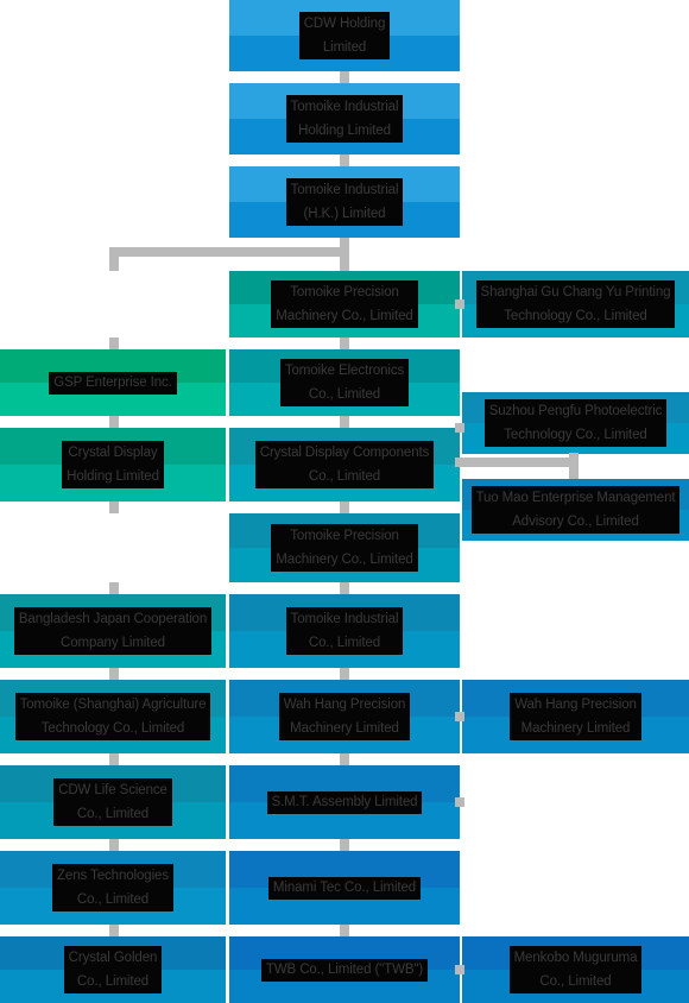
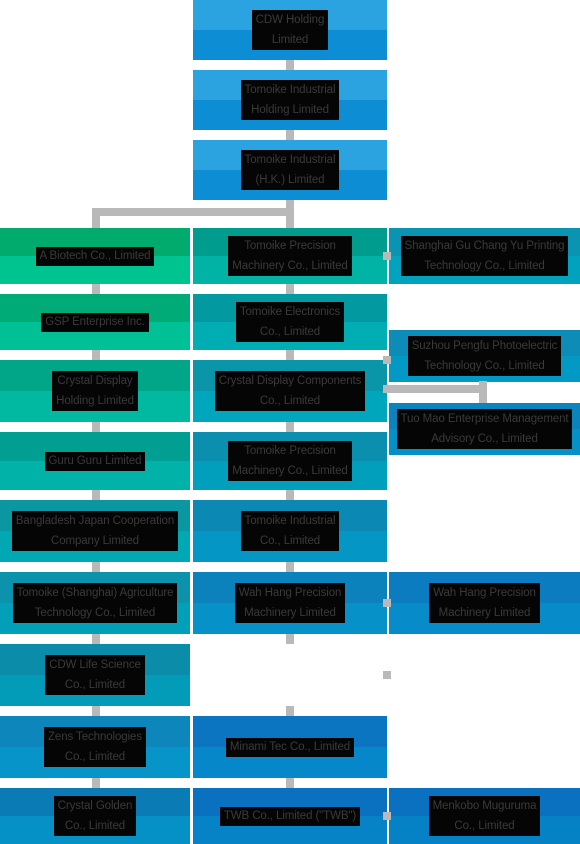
  CDW Holding
  Limited
  Tomoike Industrial
  Holding Limited
  Tomoike Industrial
  (H.K.) Limited
+ A Biotech Co., Limited
  GSP Enterprise Inc.
  Crystal Display
  Holding Limited
+ Guru Guru Limited
  Bangladesh Japan Cooperation
  Company Limited
  Tomoike (Shanghai) Agriculture
  Technology Co., Limited
  CDW Life Science
  Co., Limited
  Zens Technologies
  Co., Limited
  Crystal Golden
  Co., Limited
  Tomoike Precision
  Machinery Co., Limited
  Tomoike Electronics
  Co., Limited
  Crystal Display Components
  Co., Limited
  Tomoike Precision
  Machinery Co., Limited
  Tomoike Industrial
  Co., Limited
  Wah Hang Precision
  Machinery Limited
- S.M.T. Assembly Limited
  Minami Tec Co., Limited
  TWB Co., Limited ("TWB")
  Shanghai Gu Chang Yu Printing
  Technology Co., Limited
  Suzhou Pengfu Photoelectric
  Technology Co., Limited
  Tuo Mao Enterprise Management
  Advisory Co., Limited
  Wah Hang Precision
  Machinery Limited
  Menkobo Muguruma
  Co., Limited
